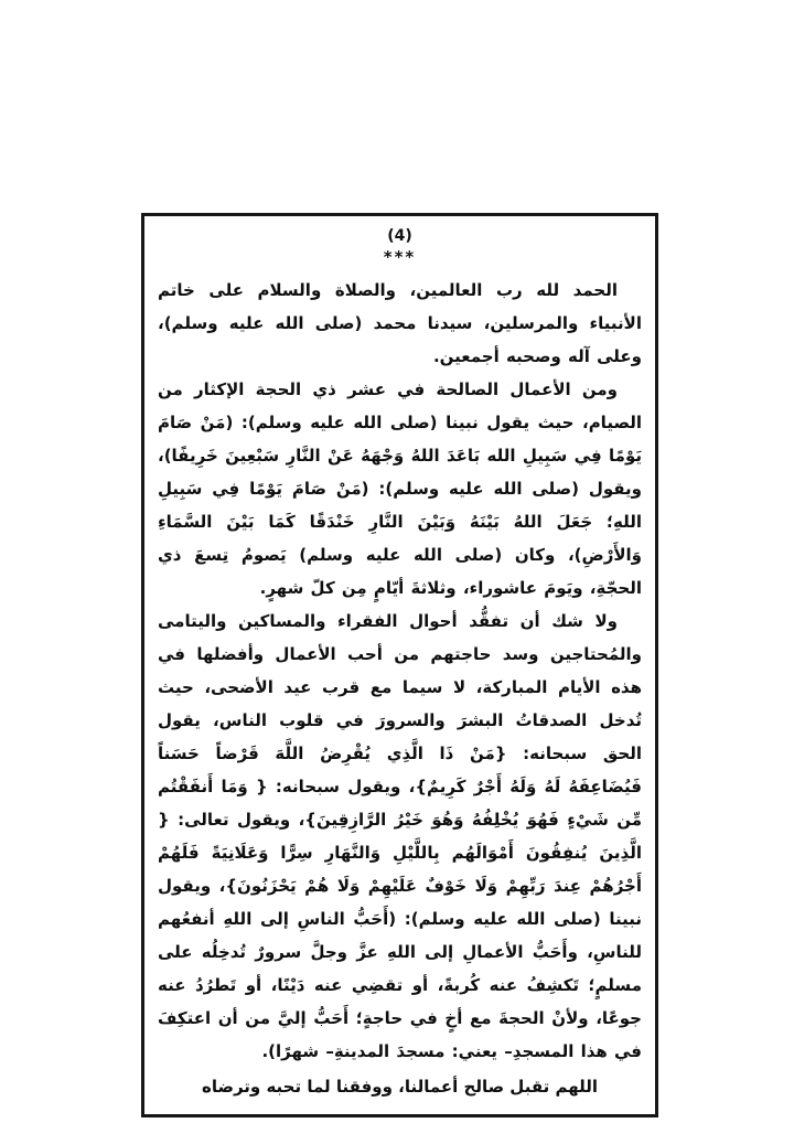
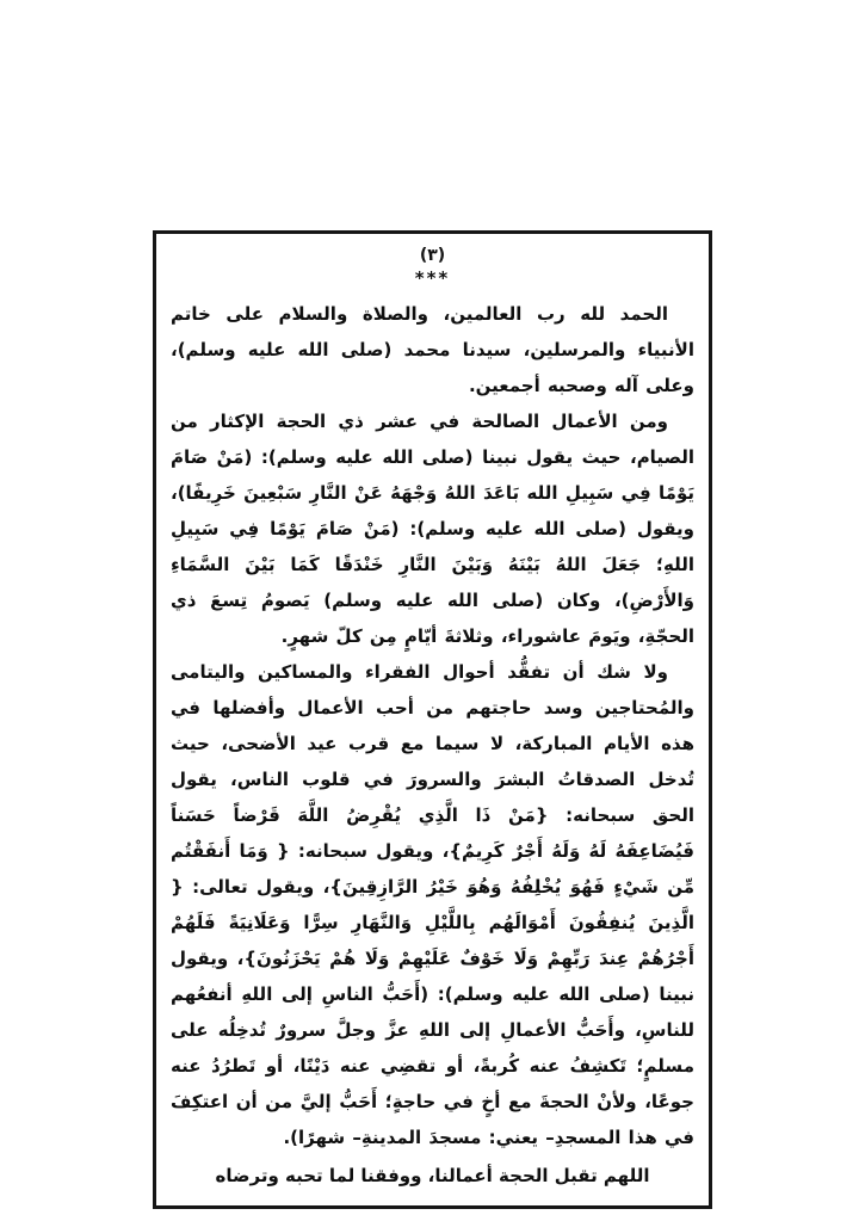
- (4)
+ (٣)
  ***
  الحمد لله رب العالمين، والصلاة والسلام على خاتم الأنبياء والمرسلين، سيدنا محمد (صلى الله عليه وسلم)، وعلى آله وصحبه أجمعين.
  ومن الأعمال الصالحة في عشر ذي الحجة الإكثار من الصيام، حيث يقول نبينا (صلى الله عليه وسلم): (مَنْ صَامَ يَوْمًا فِي سَبِيلِ الله بَاعَدَ اللهُ وَجْهَهُ عَنْ النَّارِ سَبْعِينَ خَرِيفًا)، ويقول (صلى الله عليه وسلم): (مَنْ صَامَ يَوْمًا فِي سَبِيلِ اللهِ؛ جَعَلَ اللهُ بَيْنَهُ وَبَيْنَ النَّارِ خَنْدَقًا كَمَا بَيْنَ السَّمَاءِ وَالأَرْضِ)، وكان (صلى الله عليه وسلم) يَصومُ تِسعَ ذي الحجّةِ، ويَومَ عاشوراء، وثلاثةَ أيّامٍ مِن كلّ شهرٍ.
  ولا شك أن تفقُّد أحوال الفقراء والمساكين واليتامى والمُحتاجين وسد حاجتهم من أحب الأعمال وأفضلها في هذه الأيام المباركة، لا سيما مع قرب عيد الأضحى، حيث تُدخل الصدقاتُ البشرَ والسرورَ في قلوب الناس، يقول الحق سبحانه: {مَنْ ذَا الَّذِي يُقْرِضُ اللَّهَ قَرْضاً حَسَناً فَيُضَاعِفَهُ لَهُ وَلَهُ أَجْرٌ كَرِيمٌ}، ويقول سبحانه: { وَمَا أَنفَقْتُم مِّن شَيْءٍ فَهُوَ يُخْلِفُهُ وَهُوَ خَيْرُ الرَّازِقِينَ}، ويقول تعالى: { الَّذِينَ يُنفِقُونَ أَمْوَالَهُم بِاللَّيْلِ وَالنَّهَارِ سِرًّا وَعَلَانِيَةً فَلَهُمْ أَجْرُهُمْ عِندَ رَبِّهِمْ وَلَا خَوْفٌ عَلَيْهِمْ وَلَا هُمْ يَحْزَنُونَ}، ويقول نبينا (صلى الله عليه وسلم): (أَحَبُّ الناسِ إلى اللهِ أنفعُهم للناسِ، وأَحَبُّ الأعمالِ إلى اللهِ عزَّ وجلَّ سرورٌ تُدخِلُه على مسلمٍ؛ تَكشِفُ عنه كُربةً، أو تقضِي عنه دَيْنًا، أو تَطرُدُ عنه جوعًا، ولأنْ الحجةَ مع أخٍ في حاجةٍ؛ أَحَبُّ إليَّ من أن اعتكِفَ في هذا المسجدِ– يعني: مسجدَ المدينةِ– شهرًا).
- اللهم تقبل صالح أعمالنا، ووفقنا لما تحبه وترضاه
+ اللهم تقبل الحجة أعمالنا، ووفقنا لما تحبه وترضاه
